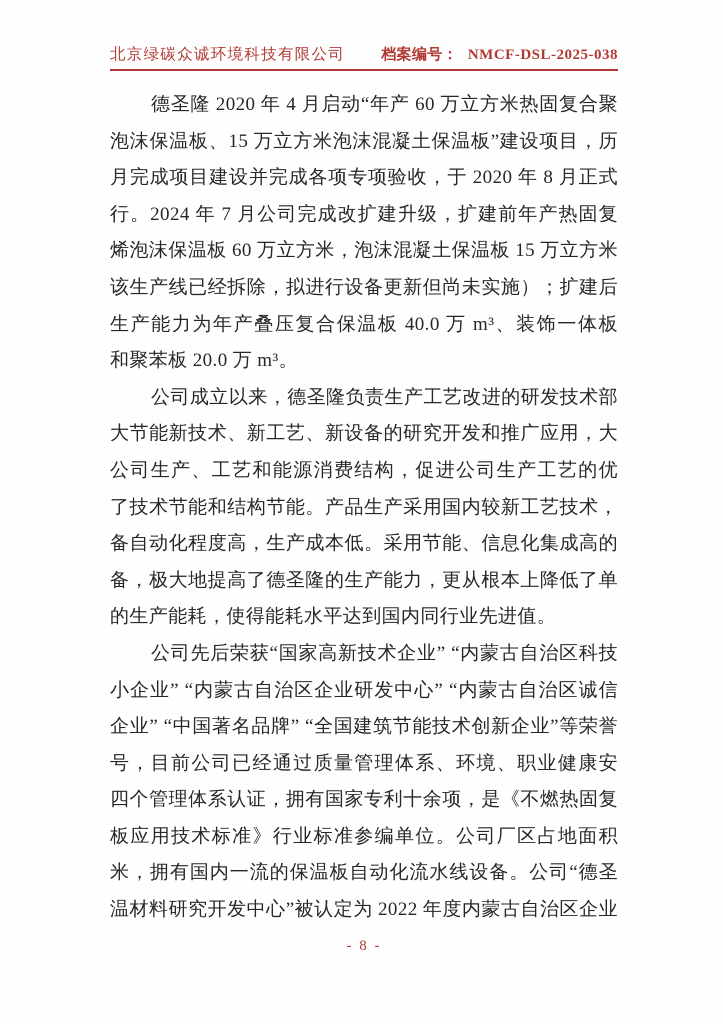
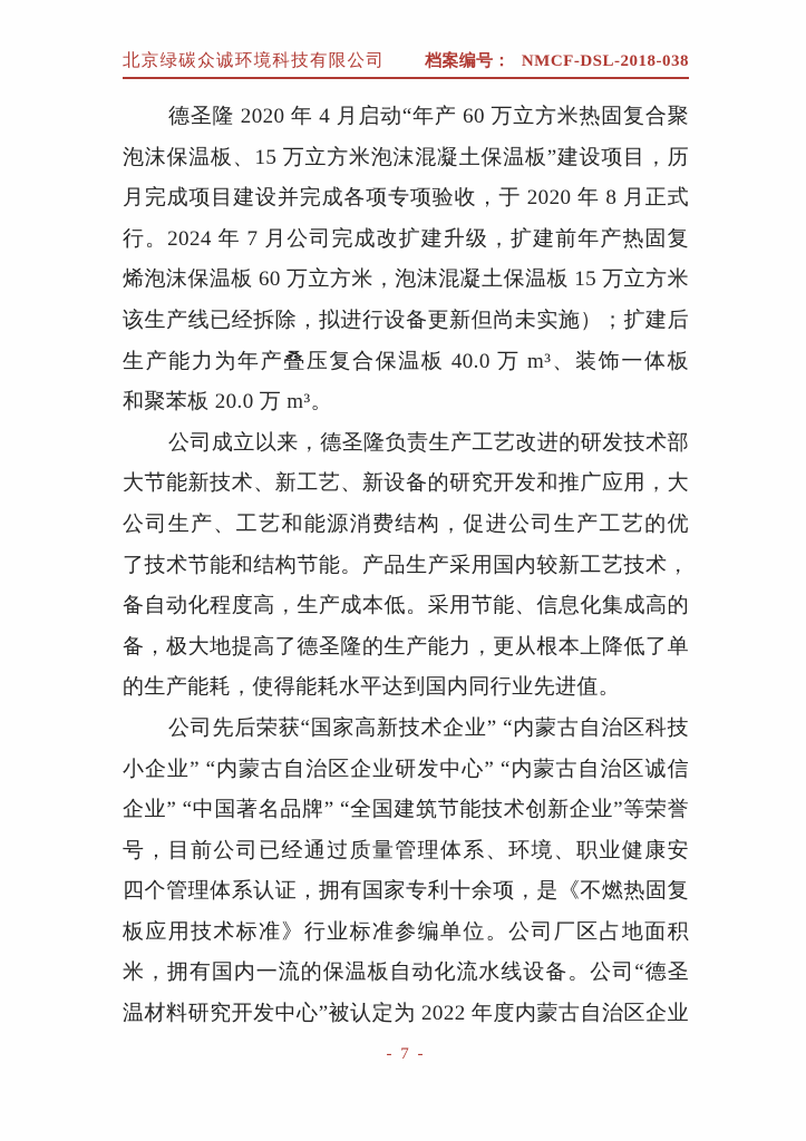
  北京绿碳众诚环境科技有限公司
- 档案编号： NMCF-DSL-2025-038
+ 档案编号： NMCF-DSL-2018-038
  德圣隆 2020 年 4 月启动“年产 60 万立方米热固复合聚
  泡沫保温板、15 万立方米泡沫混凝土保温板”建设项目，历
  月完成项目建设并完成各项专项验收，于 2020 年 8 月正式
  行。2024 年 7 月公司完成改扩建升级，扩建前年产热固复
  烯泡沫保温板 60 万立方米，泡沫混凝土保温板 15 万立方米
  该生产线已经拆除，拟进行设备更新但尚未实施）；扩建后
  生产能力为年产叠压复合保温板 40.0 万 m³、装饰一体板
  和聚苯板 20.0 万 m³。
  公司成立以来，德圣隆负责生产工艺改进的研发技术部
  大节能新技术、新工艺、新设备的研究开发和推广应用，大
  公司生产、工艺和能源消费结构，促进公司生产工艺的优
  了技术节能和结构节能。产品生产采用国内较新工艺技术，
  备自动化程度高，生产成本低。采用节能、信息化集成高的
  备，极大地提高了德圣隆的生产能力，更从根本上降低了单
  的生产能耗，使得能耗水平达到国内同行业先进值。
  公司先后荣获“国家高新技术企业” “内蒙古自治区科技
  小企业” “内蒙古自治区企业研发中心” “内蒙古自治区诚信
  企业” “中国著名品牌” “全国建筑节能技术创新企业”等荣誉
  号，目前公司已经通过质量管理体系、环境、职业健康安
  四个管理体系认证，拥有国家专利十余项，是《不燃热固复
  板应用技术标准》行业标准参编单位。公司厂区占地面积
  米，拥有国内一流的保温板自动化流水线设备。公司“德圣
  温材料研究开发中心”被认定为 2022 年度内蒙古自治区企业
- - 8 -
+ - 7 -
